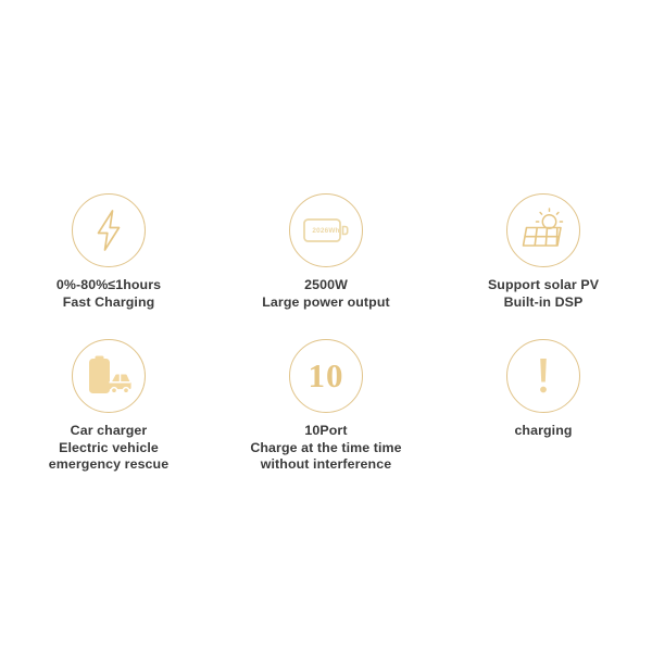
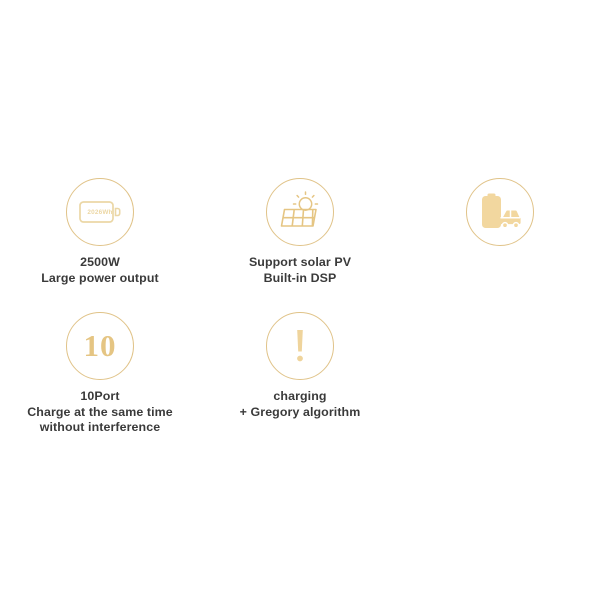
- 0%-80%≤1hours
- Fast Charging
  2500W
  Large power output
  Support solar PV
  Built-in DSP
- Car charger
- Electric vehicle
- emergency rescue
  10
  10Port
- Charge at the time time
+ Charge at the same time
  without interference
  charging
+ + Gregory algorithm
